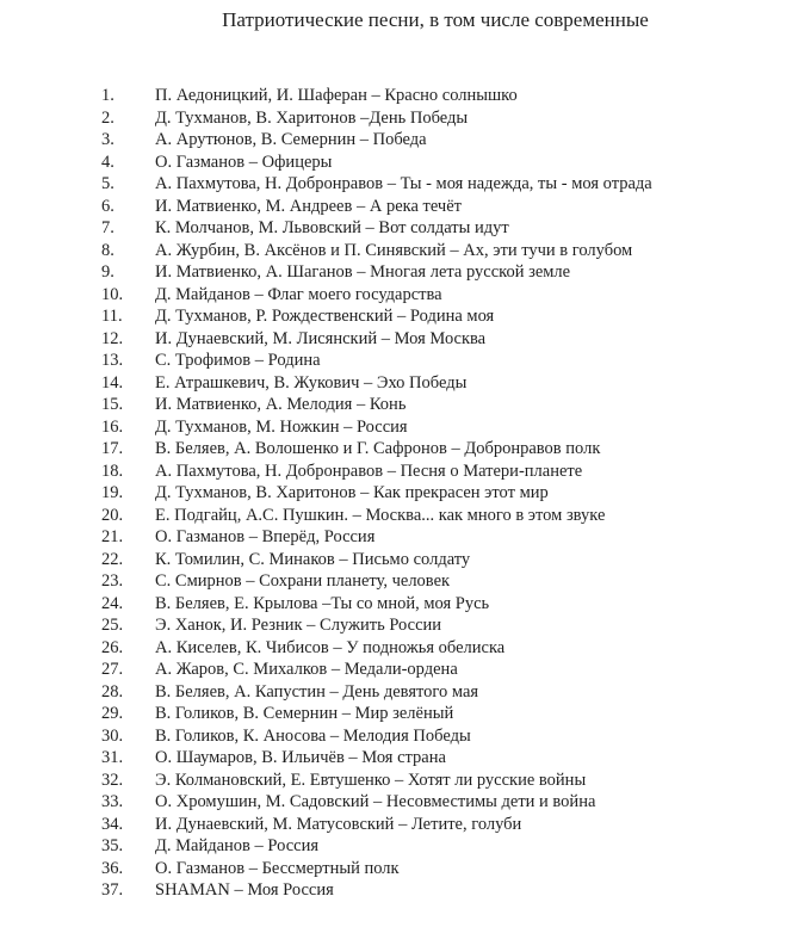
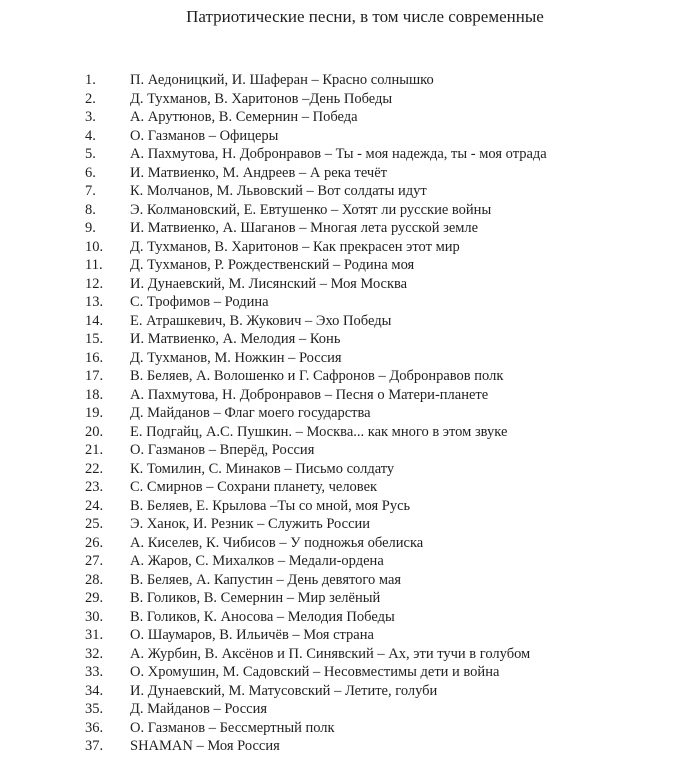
  Патриотические песни, в том числе современные
  1.
  П. Аедоницкий, И. Шаферан – Красно солнышко
  2.
  Д. Тухманов, В. Харитонов –День Победы
  3.
  А. Арутюнов, В. Семернин – Победа
  4.
  О. Газманов – Офицеры
  5.
  А. Пахмутова, Н. Добронравов – Ты - моя надежда, ты - моя отрада
  6.
  И. Матвиенко, М. Андреев – А река течёт
  7.
  К. Молчанов, М. Львовский – Вот солдаты идут
  8.
- А. Журбин, В. Аксёнов и П. Синявский – Ах, эти тучи в голубом
+ Э. Колмановский, Е. Евтушенко – Хотят ли русские войны
  9.
  И. Матвиенко, А. Шаганов – Многая лета русской земле
  10.
- Д. Майданов – Флаг моего государства
+ Д. Тухманов, В. Харитонов – Как прекрасен этот мир
  11.
  Д. Тухманов, Р. Рождественский – Родина моя
  12.
  И. Дунаевский, М. Лисянский – Моя Москва
  13.
  С. Трофимов – Родина
  14.
  Е. Атрашкевич, В. Жукович – Эхо Победы
  15.
  И. Матвиенко, А. Мелодия – Конь
  16.
  Д. Тухманов, М. Ножкин – Россия
  17.
  В. Беляев, А. Волошенко и Г. Сафронов – Добронравов полк
  18.
  А. Пахмутова, Н. Добронравов – Песня о Матери-планете
  19.
- Д. Тухманов, В. Харитонов – Как прекрасен этот мир
+ Д. Майданов – Флаг моего государства
  20.
  Е. Подгайц, А.С. Пушкин. – Москва... как много в этом звуке
  21.
  О. Газманов – Вперёд, Россия
  22.
  К. Томилин, С. Минаков – Письмо солдату
  23.
  С. Смирнов – Сохрани планету, человек
  24.
  В. Беляев, Е. Крылова –Ты со мной, моя Русь
  25.
  Э. Ханок, И. Резник – Служить России
  26.
  А. Киселев, К. Чибисов – У подножья обелиска
  27.
  А. Жаров, С. Михалков – Медали-ордена
  28.
  В. Беляев, А. Капустин – День девятого мая
  29.
  В. Голиков, В. Семернин – Мир зелёный
  30.
  В. Голиков, К. Аносова – Мелодия Победы
  31.
  О. Шаумаров, В. Ильичёв – Моя страна
  32.
- Э. Колмановский, Е. Евтушенко – Хотят ли русские войны
+ А. Журбин, В. Аксёнов и П. Синявский – Ах, эти тучи в голубом
  33.
  О. Хромушин, М. Садовский – Несовместимы дети и война
  34.
  И. Дунаевский, М. Матусовский – Летите, голуби
  35.
  Д. Майданов – Россия
  36.
  О. Газманов – Бессмертный полк
  37.
  SHAMAN – Моя Россия
